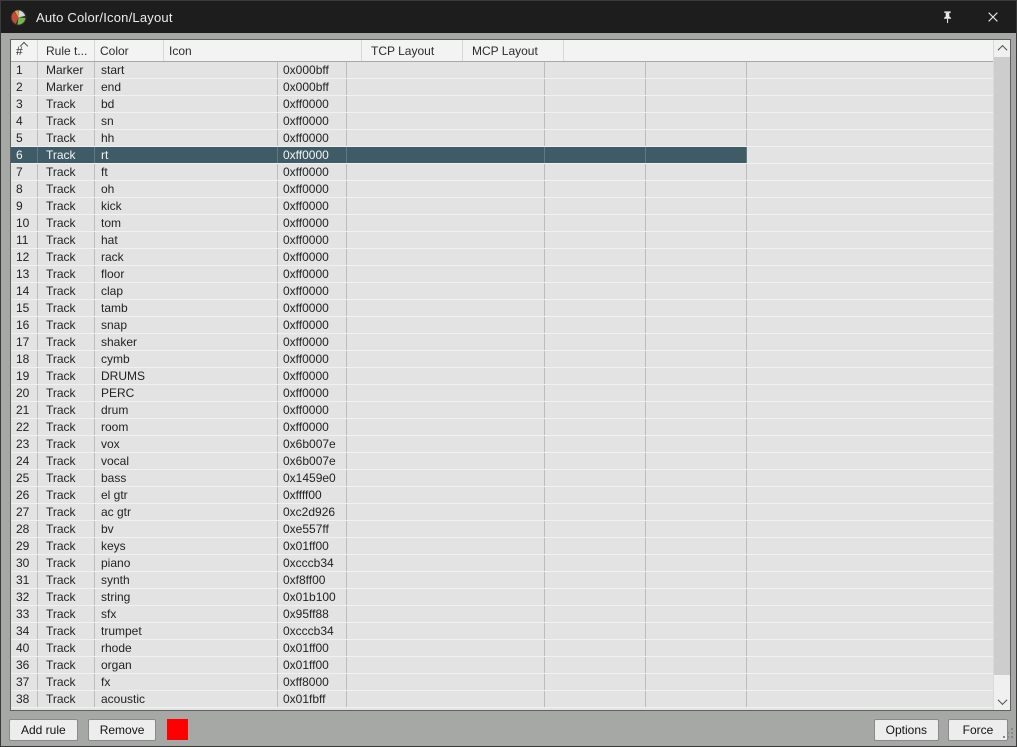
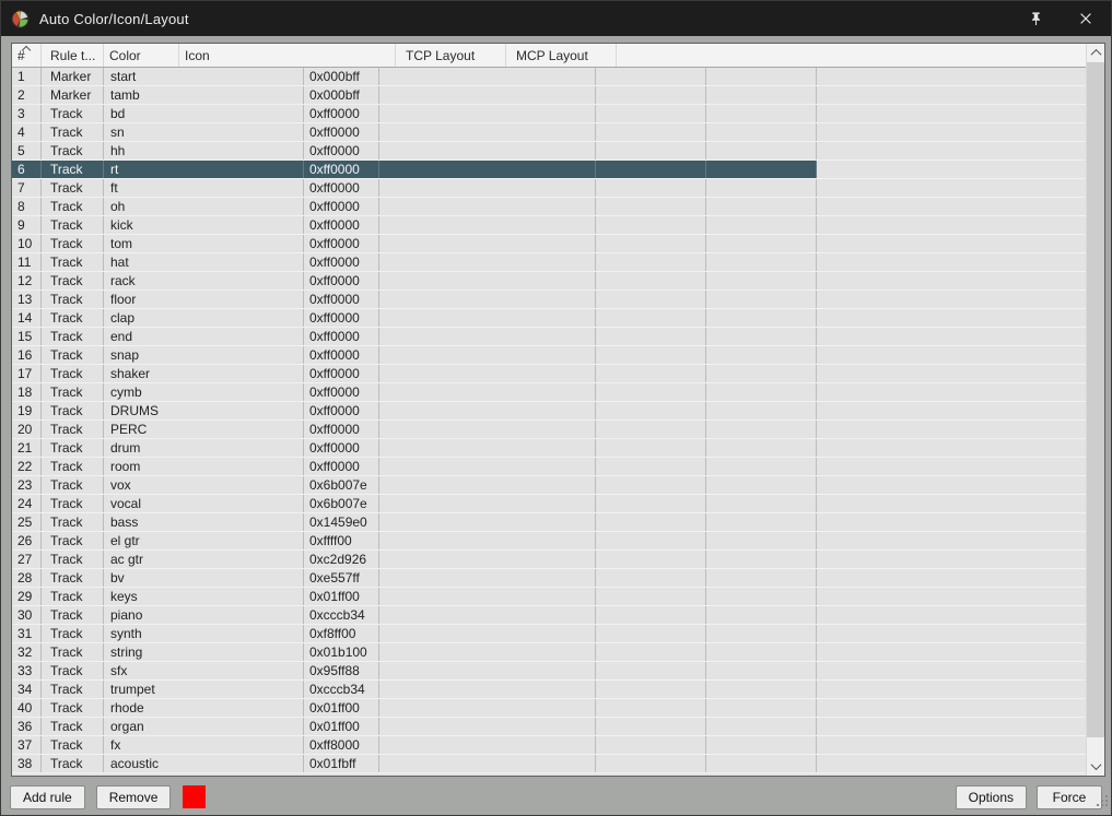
  Auto Color/Icon/Layout
  #
  Rule t...
  Color
  Icon
  TCP Layout
  MCP Layout
  1
  Marker
  start
  0x000bff
  2
  Marker
- end
+ tamb
  0x000bff
  3
  Track
  bd
  0xff0000
  4
  Track
  sn
  0xff0000
  5
  Track
  hh
  0xff0000
  6
  Track
  rt
  0xff0000
  7
  Track
  ft
  0xff0000
  8
  Track
  oh
  0xff0000
  9
  Track
  kick
  0xff0000
  10
  Track
  tom
  0xff0000
  11
  Track
  hat
  0xff0000
  12
  Track
  rack
  0xff0000
  13
  Track
  floor
  0xff0000
  14
  Track
  clap
  0xff0000
  15
  Track
- tamb
+ end
  0xff0000
  16
  Track
  snap
  0xff0000
  17
  Track
  shaker
  0xff0000
  18
  Track
  cymb
  0xff0000
  19
  Track
  DRUMS
  0xff0000
  20
  Track
  PERC
  0xff0000
  21
  Track
  drum
  0xff0000
  22
  Track
  room
  0xff0000
  23
  Track
  vox
  0x6b007e
  24
  Track
  vocal
  0x6b007e
  25
  Track
  bass
  0x1459e0
  26
  Track
  el gtr
  0xffff00
  27
  Track
  ac gtr
  0xc2d926
  28
  Track
  bv
  0xe557ff
  29
  Track
  keys
  0x01ff00
  30
  Track
  piano
  0xcccb34
  31
  Track
  synth
  0xf8ff00
  32
  Track
  string
  0x01b100
  33
  Track
  sfx
  0x95ff88
  34
  Track
  trumpet
  0xcccb34
  40
  Track
  rhode
  0x01ff00
  36
  Track
  organ
  0x01ff00
  37
  Track
  fx
  0xff8000
  38
  Track
  acoustic
  0x01fbff
  Add rule
  Remove
  Options
  Force
